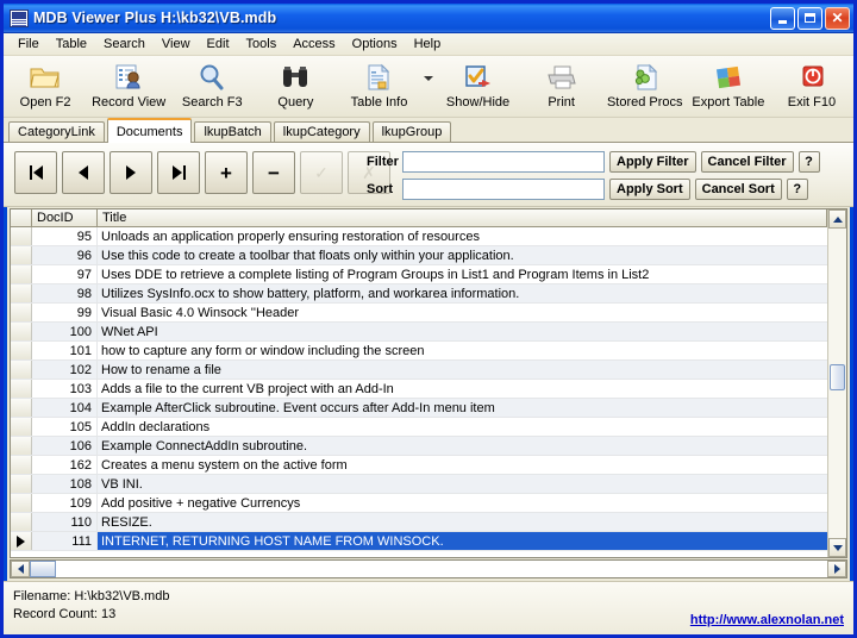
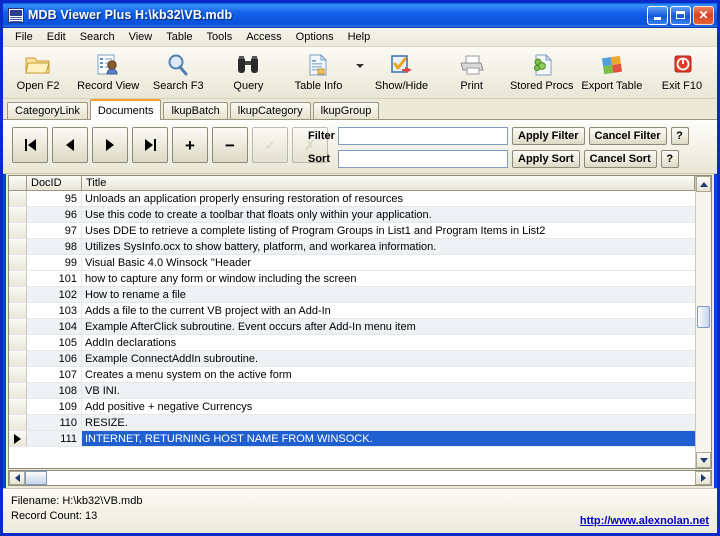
  MDB Viewer Plus H:\kb32\VB.mdb
  ✕
  File
- Table
+ Edit
  Search
  View
- Edit
+ Table
  Tools
  Access
  Options
  Help
  Open F2
  Record View
  Search F3
  Query
  Table Info
  Show/Hide
  Print
  Stored Procs
  Export Table
  Exit F10
  CategoryLink
  Documents
  lkupBatch
  lkupCategory
  lkupGroup
  +
  −
  ✓
  ✗
  Filter
  Apply Filter
  Cancel Filter
  ?
  Sort
  Apply Sort
  Cancel Sort
  ?
  DocID
  Title
  95
  Unloads an application properly ensuring restoration of resources
  96
  Use this code to create a toolbar that floats only within your application.
  97
  Uses DDE to retrieve a complete listing of Program Groups in List1 and Program Items in List2
  98
  Utilizes SysInfo.ocx to show battery, platform, and workarea information.
  99
  Visual Basic 4.0 Winsock ''Header
- 100
- WNet API
  101
  how to capture any form or window including the screen
  102
  How to rename a file
  103
  Adds a file to the current VB project with an Add-In
  104
  Example AfterClick subroutine. Event occurs after Add-In menu item
  105
  AddIn declarations
  106
  Example ConnectAddIn subroutine.
- 162
+ 107
  Creates a menu system on the active form
  108
  VB INI.
  109
  Add positive + negative Currencys
  110
  RESIZE.
  111
  INTERNET, RETURNING HOST NAME FROM WINSOCK.
  Filename: H:\kb32\VB.mdb
  Record Count: 13
  http://www.alexnolan.net
